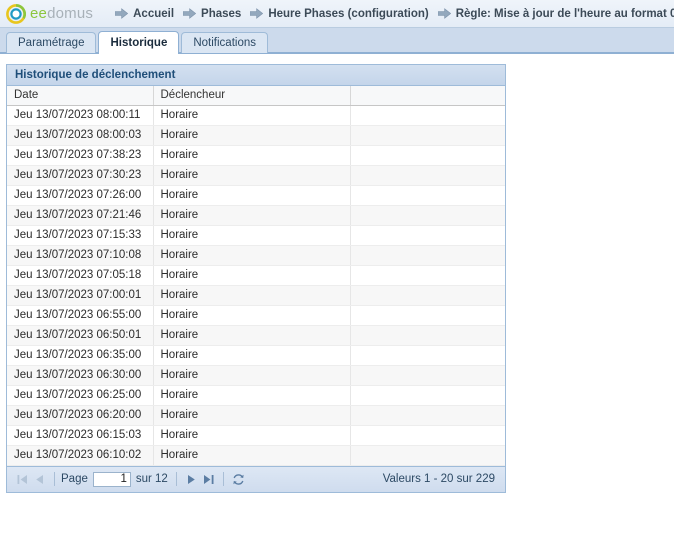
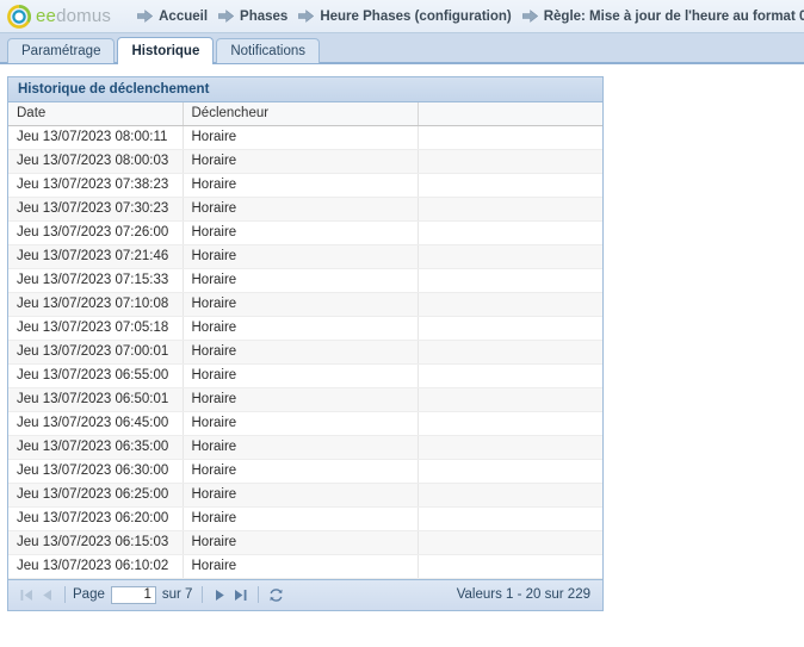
  ee
  domus
  Accueil
  Phases
  Heure Phases (configuration)
  Règle: Mise à jour de l'heure au format 0
  Paramétrage
  Historique
  Notifications
  Historique de déclenchement
  Date	Déclencheur
  Jeu 13/07/2023 08:00:11	Horaire
  Jeu 13/07/2023 08:00:03	Horaire
  Jeu 13/07/2023 07:38:23	Horaire
  Jeu 13/07/2023 07:30:23	Horaire
  Jeu 13/07/2023 07:26:00	Horaire
  Jeu 13/07/2023 07:21:46	Horaire
  Jeu 13/07/2023 07:15:33	Horaire
  Jeu 13/07/2023 07:10:08	Horaire
  Jeu 13/07/2023 07:05:18	Horaire
  Jeu 13/07/2023 07:00:01	Horaire
  Jeu 13/07/2023 06:55:00	Horaire
  Jeu 13/07/2023 06:50:01	Horaire
+ Jeu 13/07/2023 06:45:00	Horaire
  Jeu 13/07/2023 06:35:00	Horaire
  Jeu 13/07/2023 06:30:00	Horaire
  Jeu 13/07/2023 06:25:00	Horaire
  Jeu 13/07/2023 06:20:00	Horaire
  Jeu 13/07/2023 06:15:03	Horaire
  Jeu 13/07/2023 06:10:02	Horaire
  Page
  1
- sur 12
+ sur 7
  Valeurs 1 - 20 sur 229
